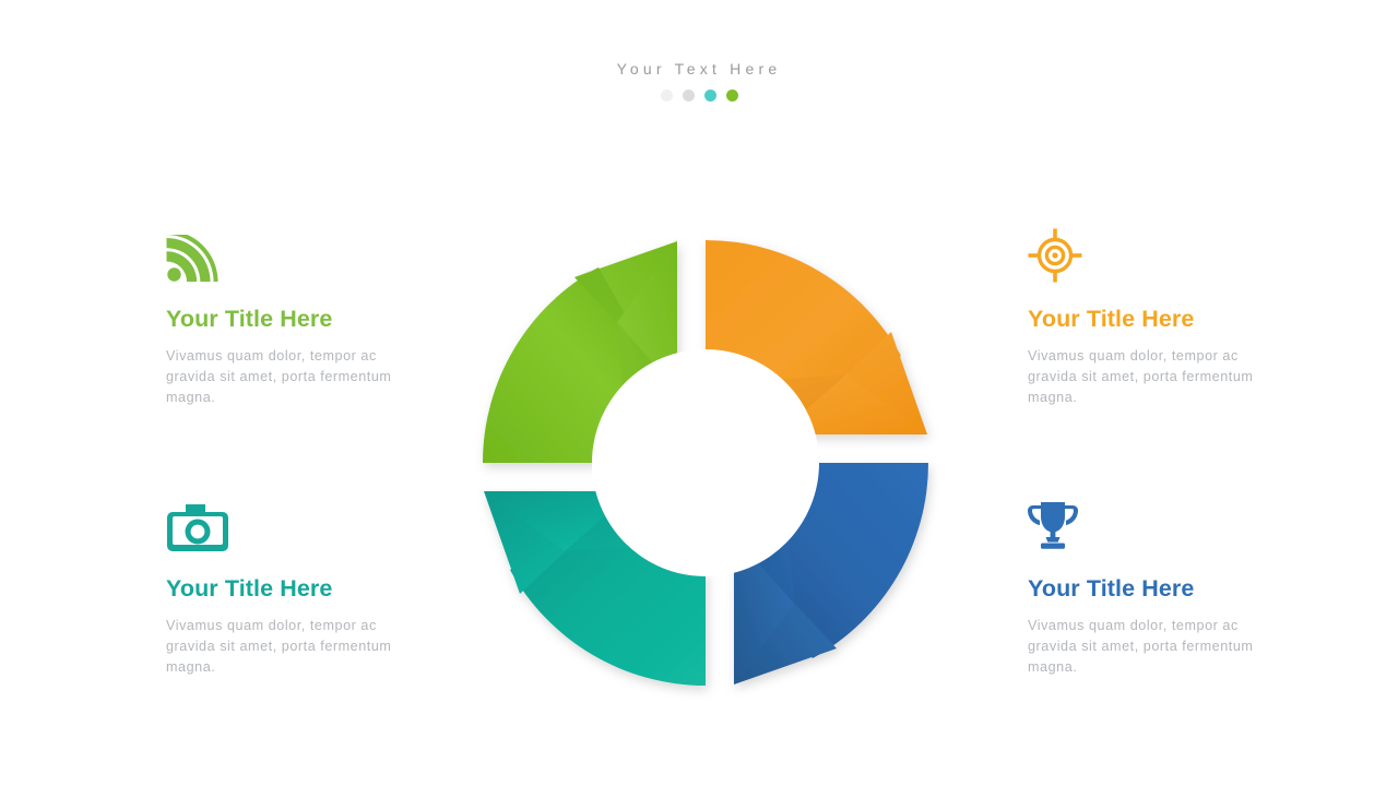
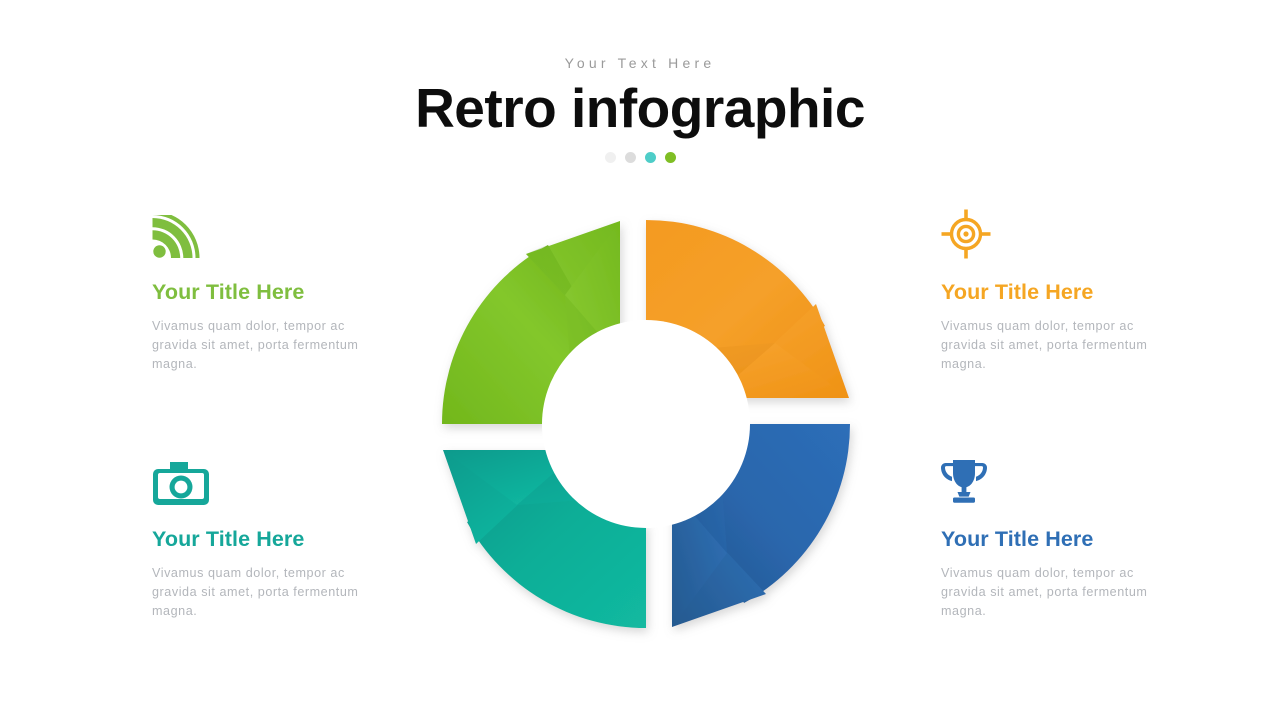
  Your Text Here
+ Retro infographic
  Your Title Here
  Vivamus quam dolor, tempor ac gravida sit amet, porta fermentum magna.
  Your Title Here
  Vivamus quam dolor, tempor ac gravida sit amet, porta fermentum magna.
  Your Title Here
  Vivamus quam dolor, tempor ac gravida sit amet, porta fermentum magna.
  Your Title Here
  Vivamus quam dolor, tempor ac gravida sit amet, porta fermentum magna.
